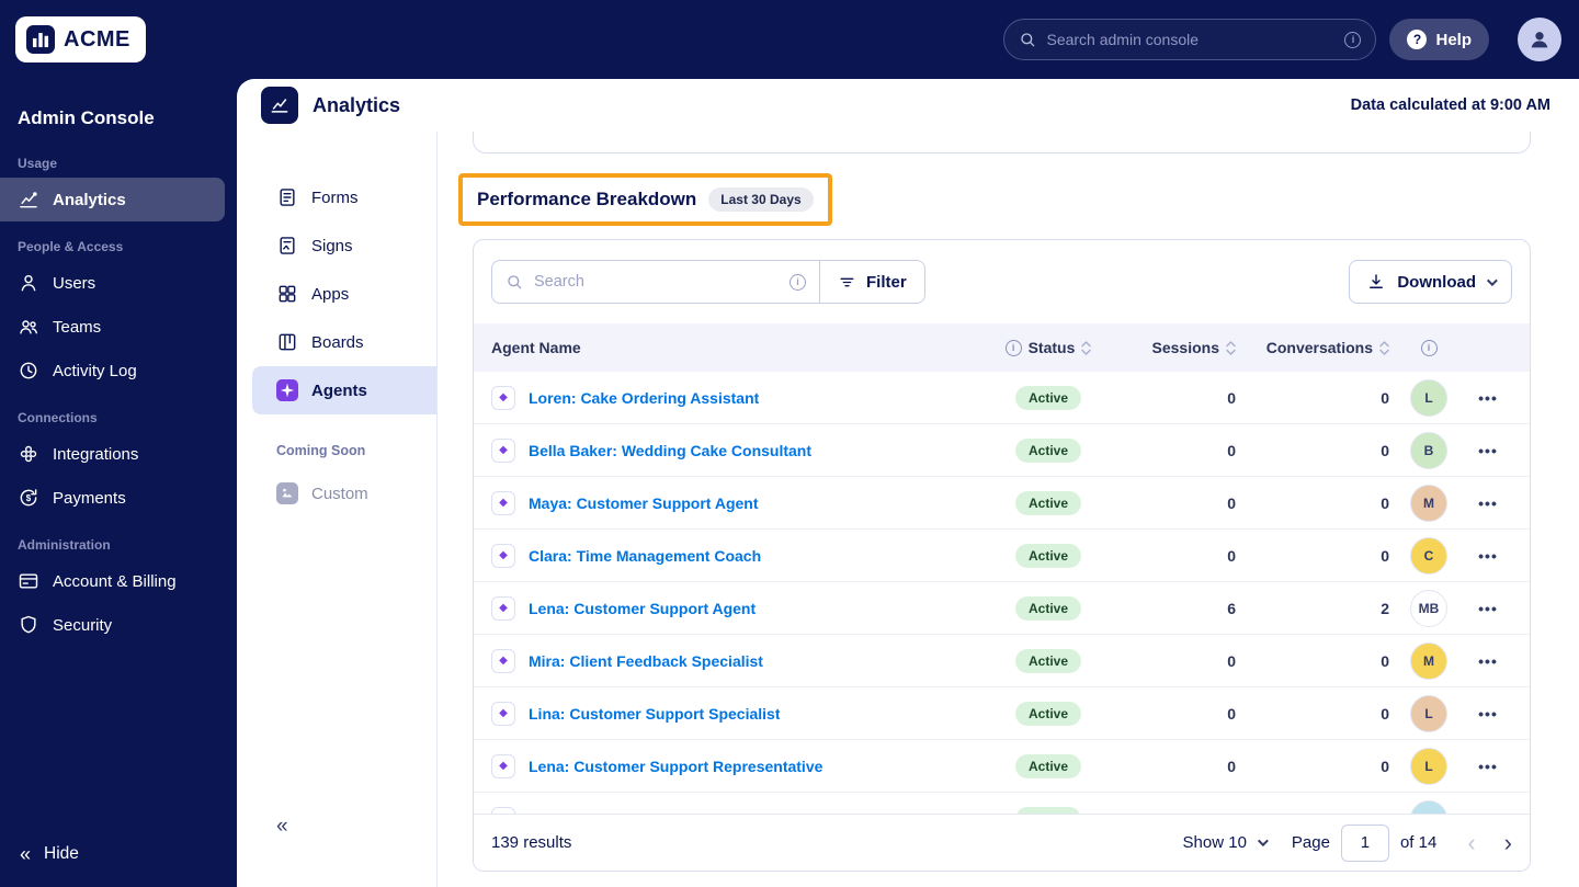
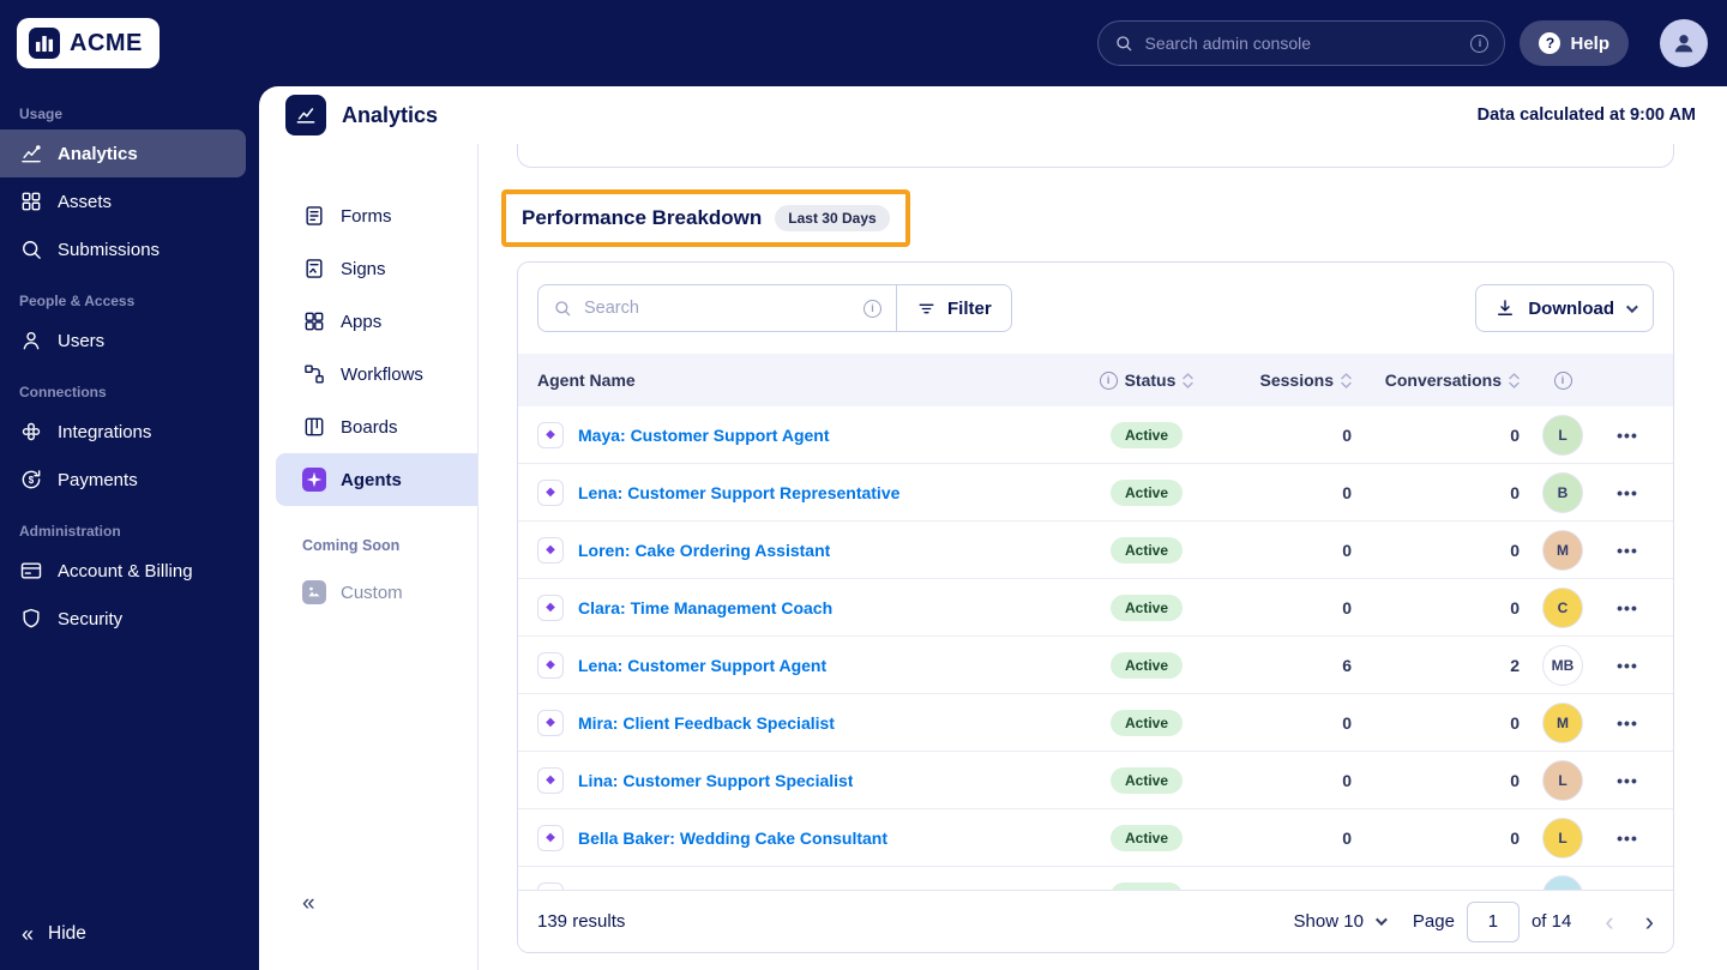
  ACME
  Search admin console
  i
  ?
  Help
- Admin Console
  Usage
  Analytics
+ Assets
+ Submissions
  People & Access
  Users
- Teams
- Activity Log
  Connections
  Integrations
  $
  Payments
  Administration
  Account & Billing
  Security
  «
  Hide
  Analytics
  Data calculated at 9:00 AM
  Forms
  Signs
  Apps
+ Workflows
  Boards
  Agents
  Coming Soon
  Custom
  «
  Performance Breakdown
  Last 30 Days
  Search
  i
  Filter
  Download
  Agent Name
  i
  Status
  Sessions
  Conversations
  i
  ◆
- Loren: Cake Ordering Assistant
+ Maya: Customer Support Agent
  Active
  0
  0
  L
  •••
  ◆
- Bella Baker: Wedding Cake Consultant
+ Lena: Customer Support Representative
  Active
  0
  0
  B
  •••
  ◆
- Maya: Customer Support Agent
+ Loren: Cake Ordering Assistant
  Active
  0
  0
  M
  •••
  ◆
  Clara: Time Management Coach
  Active
  0
  0
  C
  •••
  ◆
  Lena: Customer Support Agent
  Active
  6
  2
  MB
  •••
  ◆
  Mira: Client Feedback Specialist
  Active
  0
  0
  M
  •••
  ◆
  Lina: Customer Support Specialist
  Active
  0
  0
  L
  •••
  ◆
- Lena: Customer Support Representative
+ Bella Baker: Wedding Cake Consultant
  Active
  0
  0
  L
  •••
  139 results
  Show 10
  Page
  1
  of 14
  ‹
  ›
